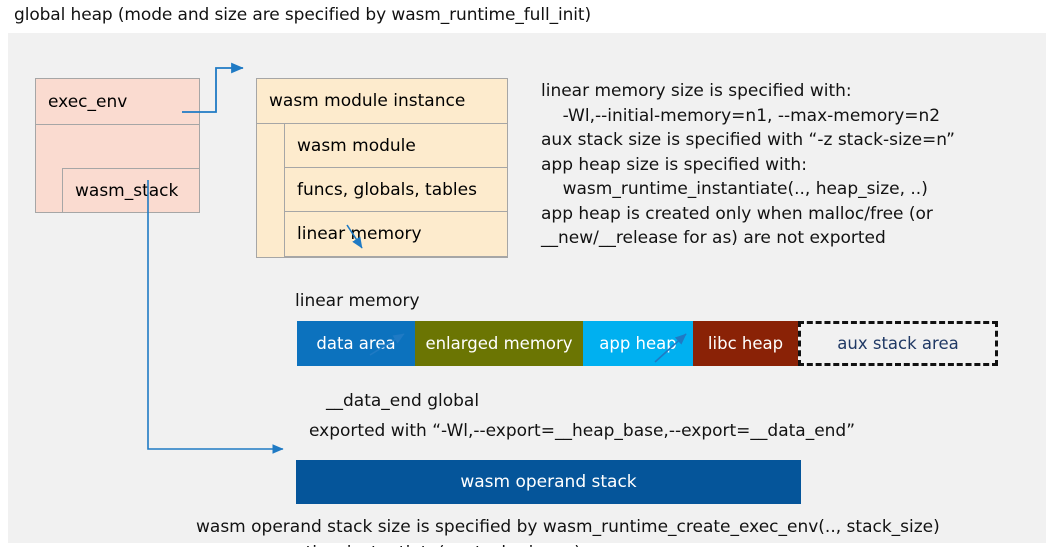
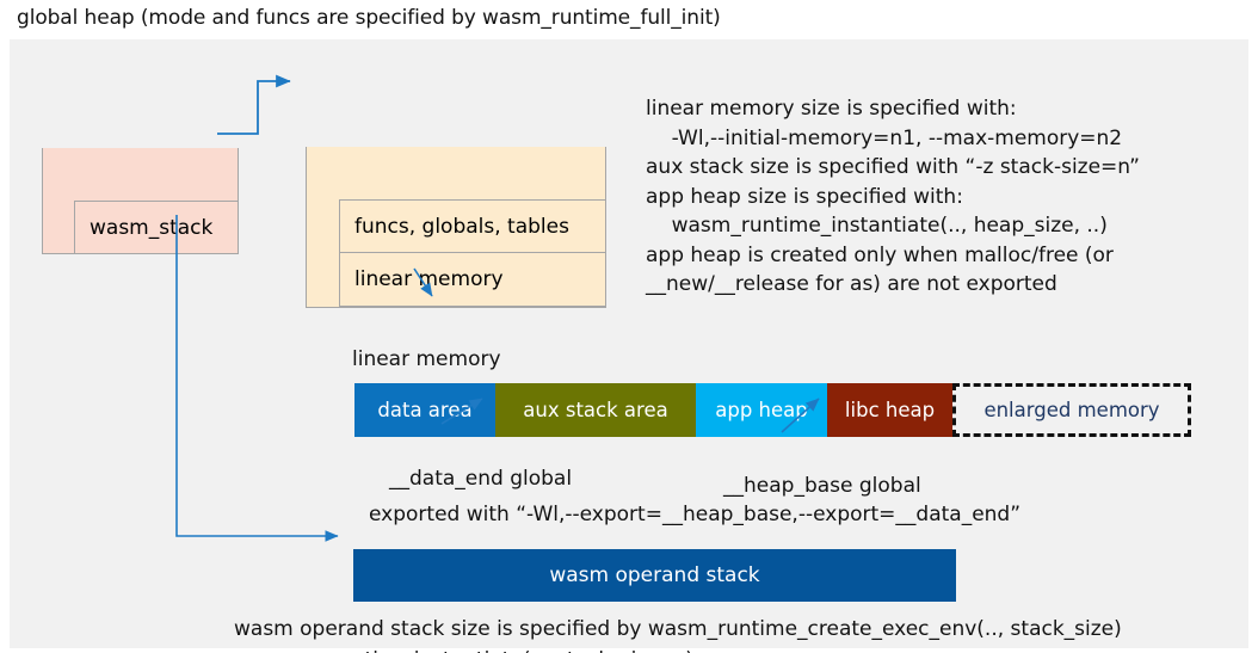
- global heap (mode and size are specified by wasm_runtime_full_init)
+ global heap (mode and funcs are specified by wasm_runtime_full_init)
- exec_env
  wasm_stack
- wasm module instance
- wasm module
  funcs, globals, tables
  linear memory
  linear memory size is specified with:
  -Wl,--initial-memory=n1, --max-memory=n2
  aux stack size is specified with “-z stack-size=n”
  app heap size is specified with:
  wasm_runtime_instantiate(.., heap_size, ..)
  app heap is created only when malloc/free (or
  __new/__release for as) are not exported
  linear memory
  data area
- enlarged memory
+ aux stack area
  app heap
  libc heap
- aux stack area
+ enlarged memory
  __data_end global
+ __heap_base global
  exported with “-Wl,--export=__heap_base,--export=__data_end”
  wasm operand stack
  wasm operand stack size is specified by wasm_runtime_create_exec_env(.., stack_size)
